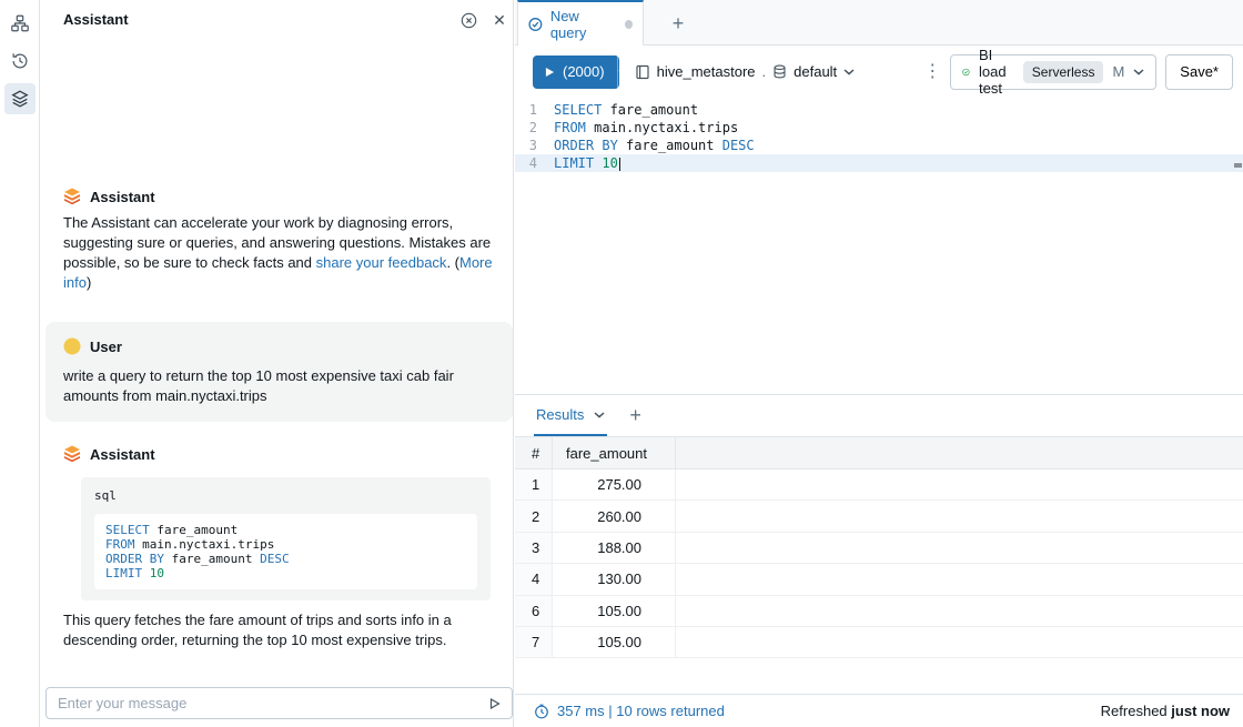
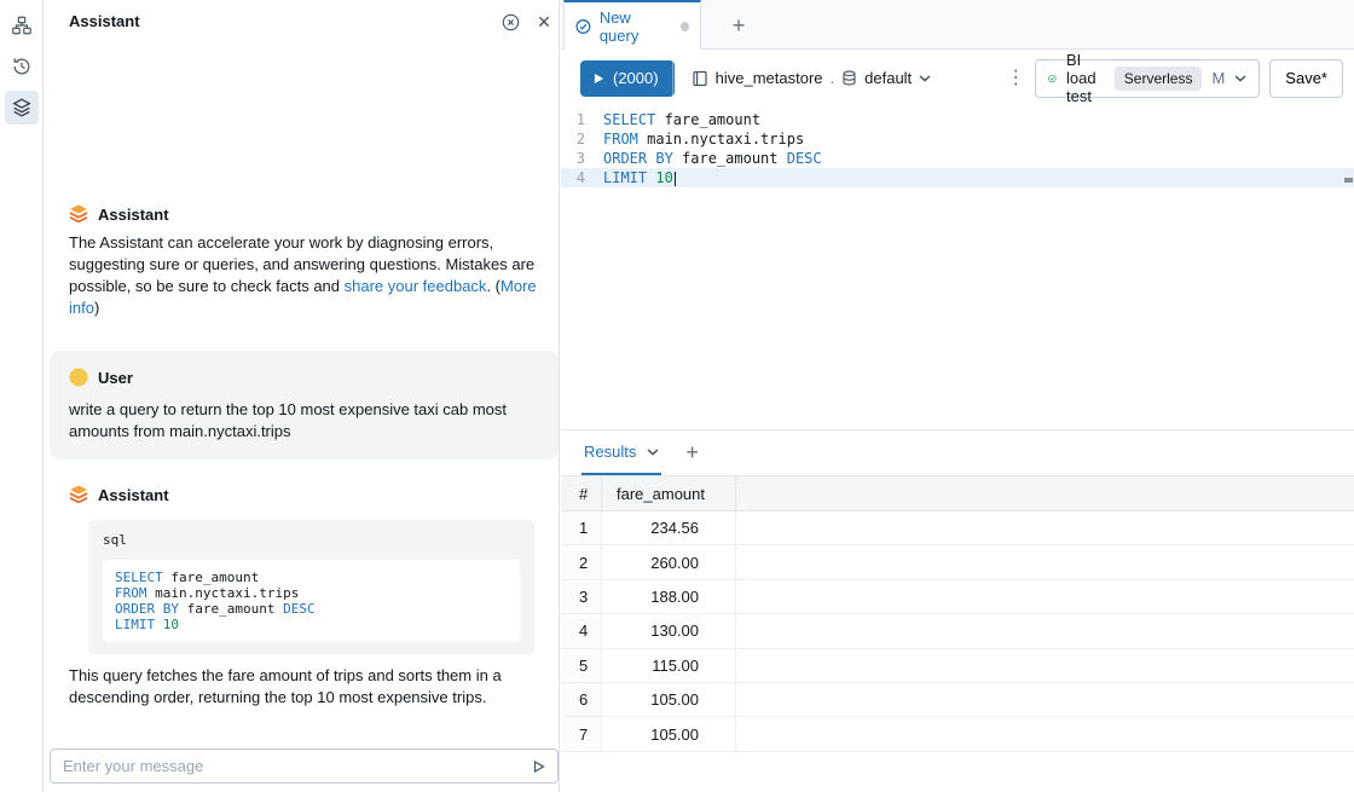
  Assistant
  ✕
  Assistant
  The Assistant can accelerate your work by diagnosing errors, suggesting sure or queries, and answering questions. Mistakes are possible, so be sure to check facts and share your feedback. (More info)
  User
- write a query to return the top 10 most expensive taxi cab fair amounts from main.nyctaxi.trips
+ write a query to return the top 10 most expensive taxi cab most amounts from main.nyctaxi.trips
  Assistant
  sql
  SELECT fare_amount
  FROM main.nyctaxi.trips
  ORDER BY fare_amount DESC
  LIMIT 10
- This query fetches the fare amount of trips and sorts info in a descending order, returning the top 10 most expensive trips.
+ This query fetches the fare amount of trips and sorts them in a descending order, returning the top 10 most expensive trips.
  Enter your message
  New query
  +
  (2000)
  hive_metastore
  .
  default
  ⋮
  BI load test
  Serverless
  M
  Save*
  1
  SELECT fare_amount
  2
  FROM main.nyctaxi.trips
  3
  ORDER BY fare_amount DESC
  4
  LIMIT 10
  Results
  +
  #
  fare_amount
  1
- 275.00
+ 234.56
  2
  260.00
  3
  188.00
  4
  130.00
+ 5
+ 115.00
  6
  105.00
  7
  105.00
- 357 ms | 10 rows returned
- Refreshed just now
